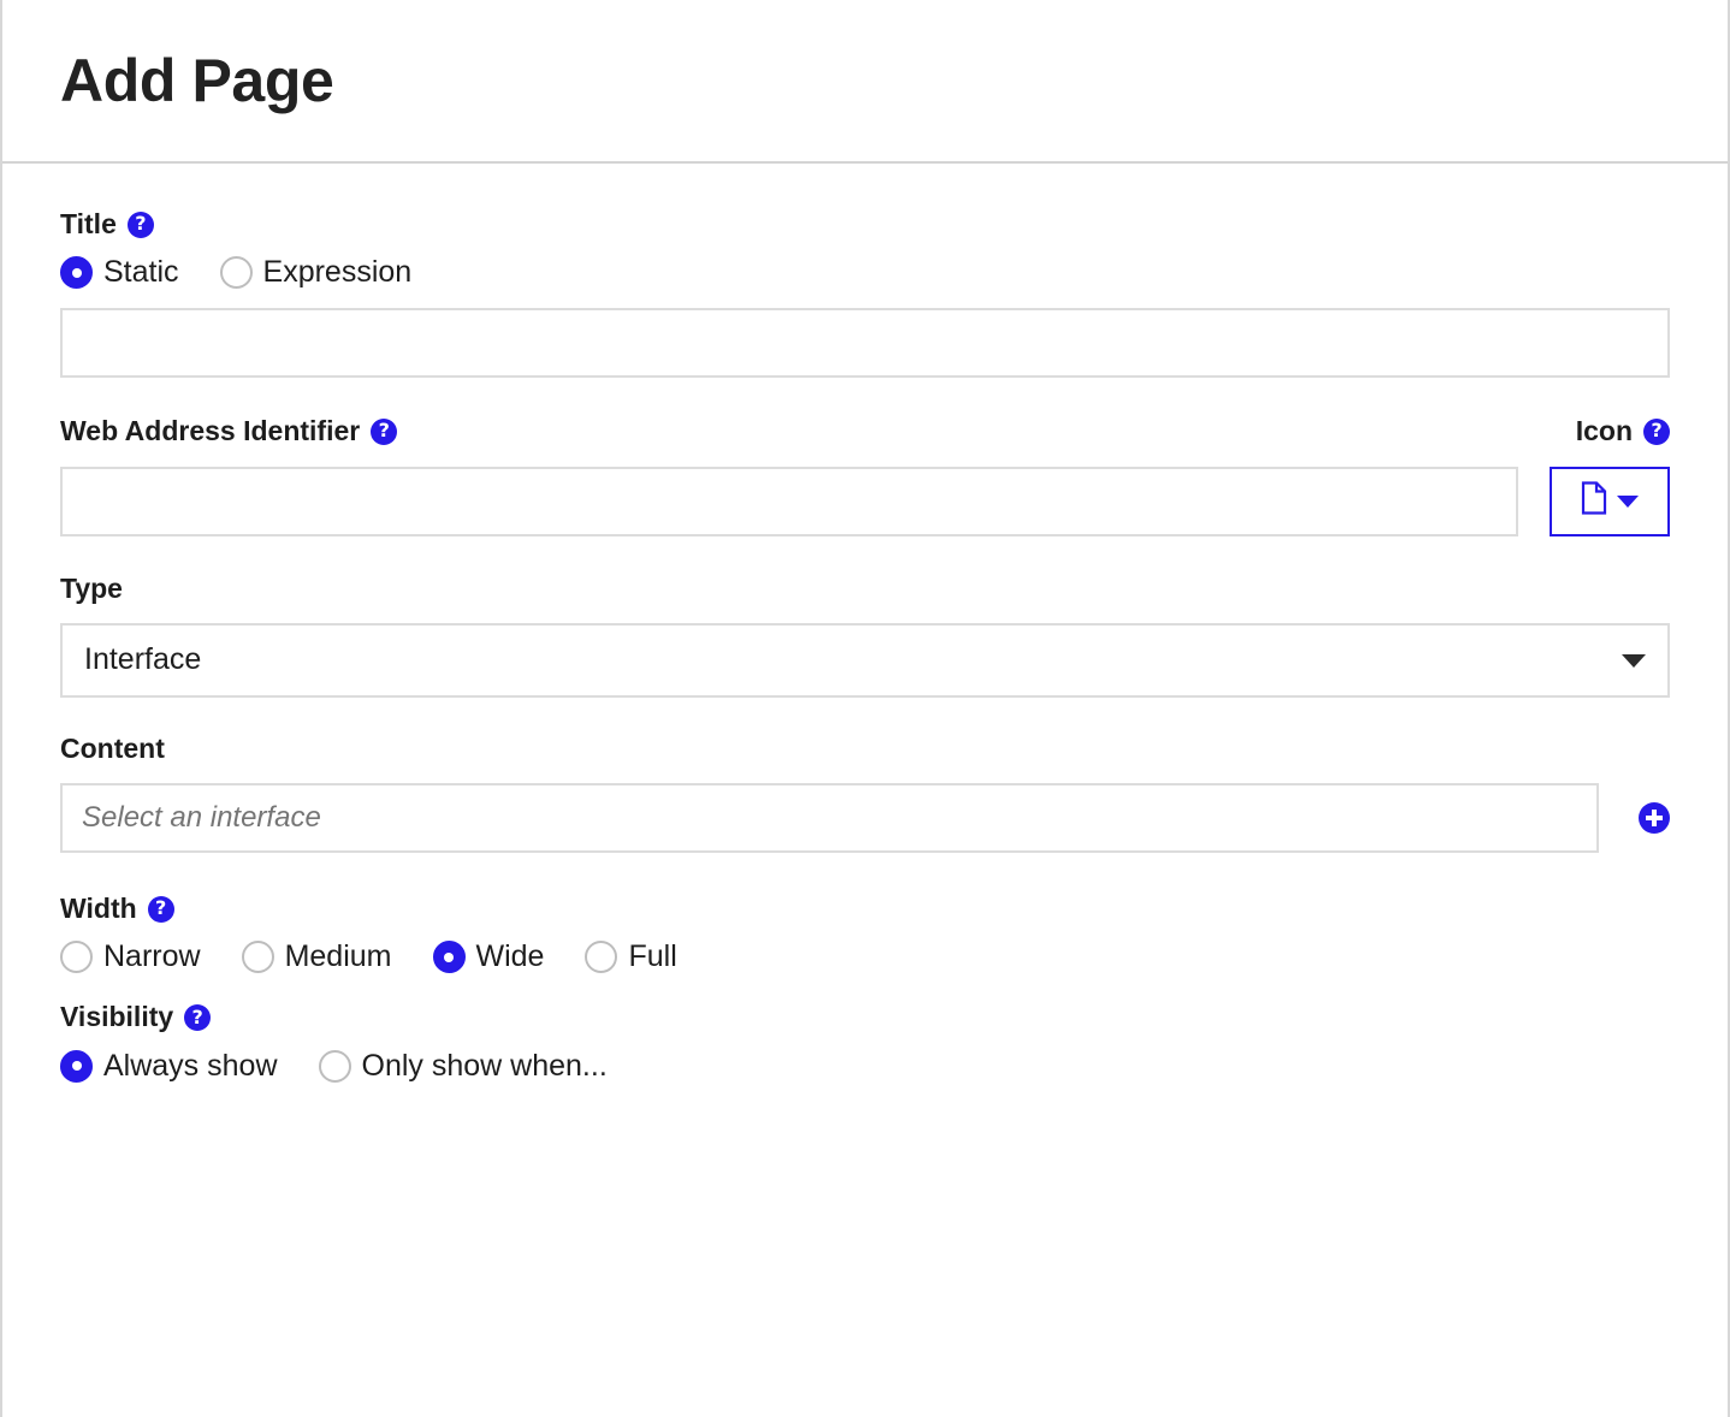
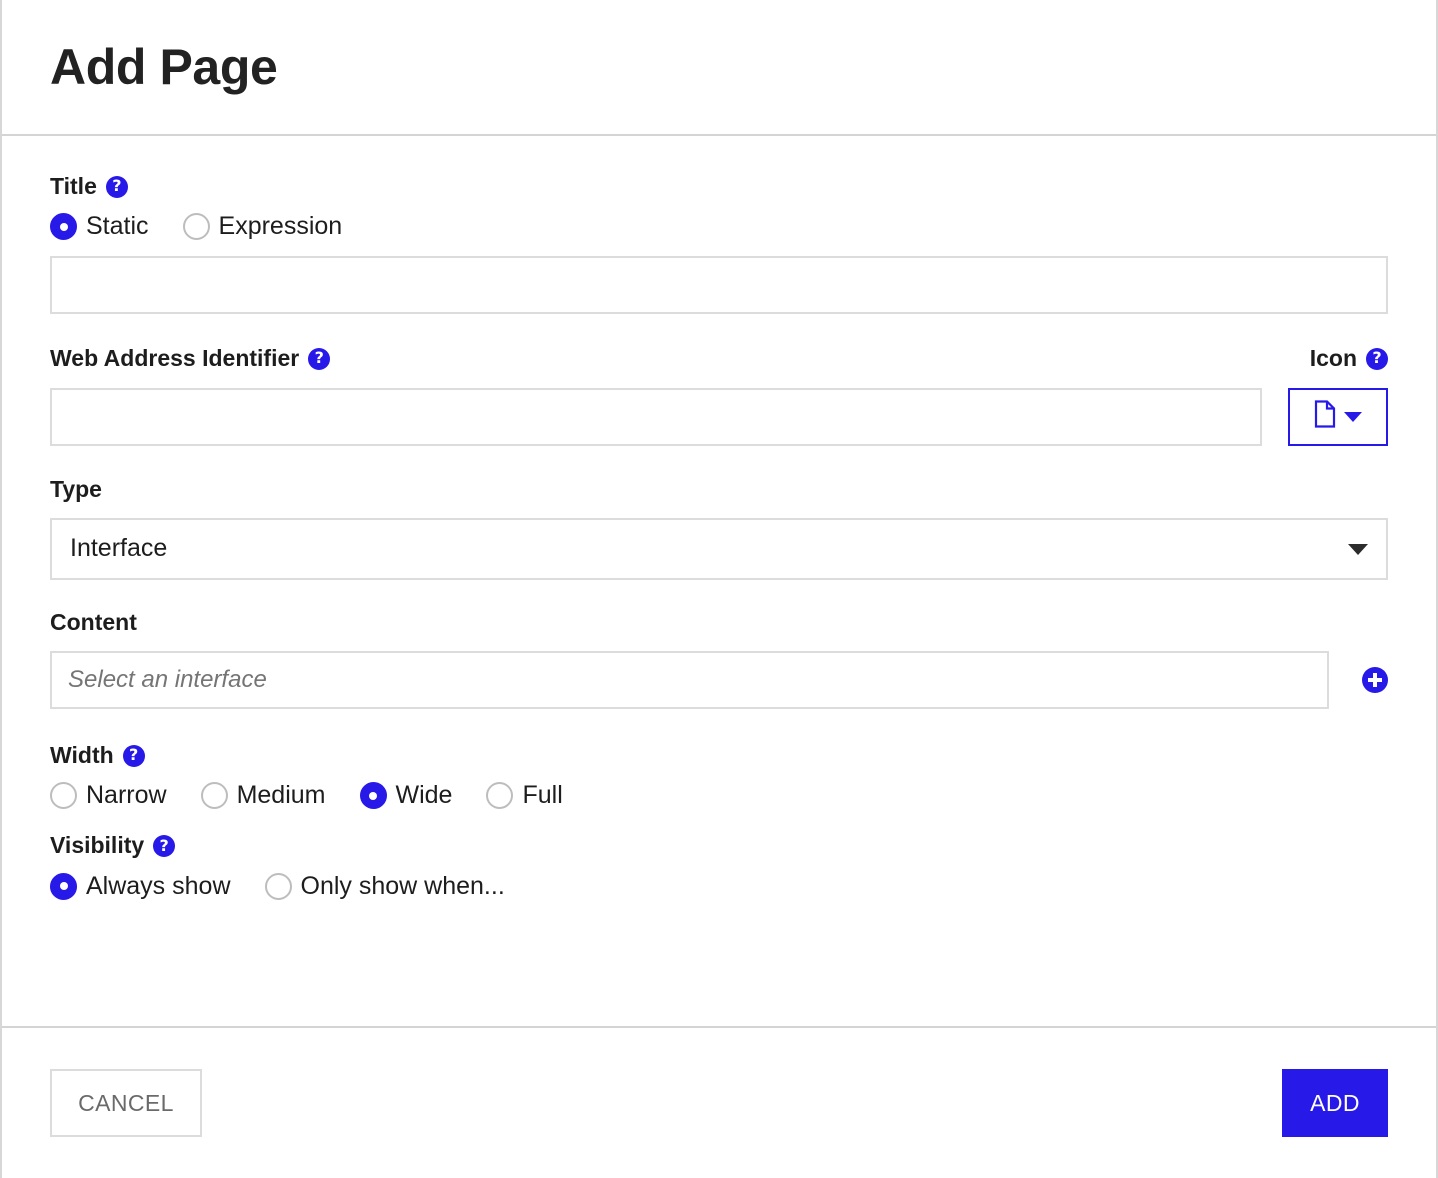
  Add Page
  Title
  ?
  Static
  Expression
  Web Address Identifier
  ?
  Icon
  ?
  Type
  Interface
  Content
  Select an interface
  Width
  ?
  Narrow
  Medium
  Wide
  Full
  Visibility
  ?
  Always show
  Only show when...
+ CANCEL
+ ADD
